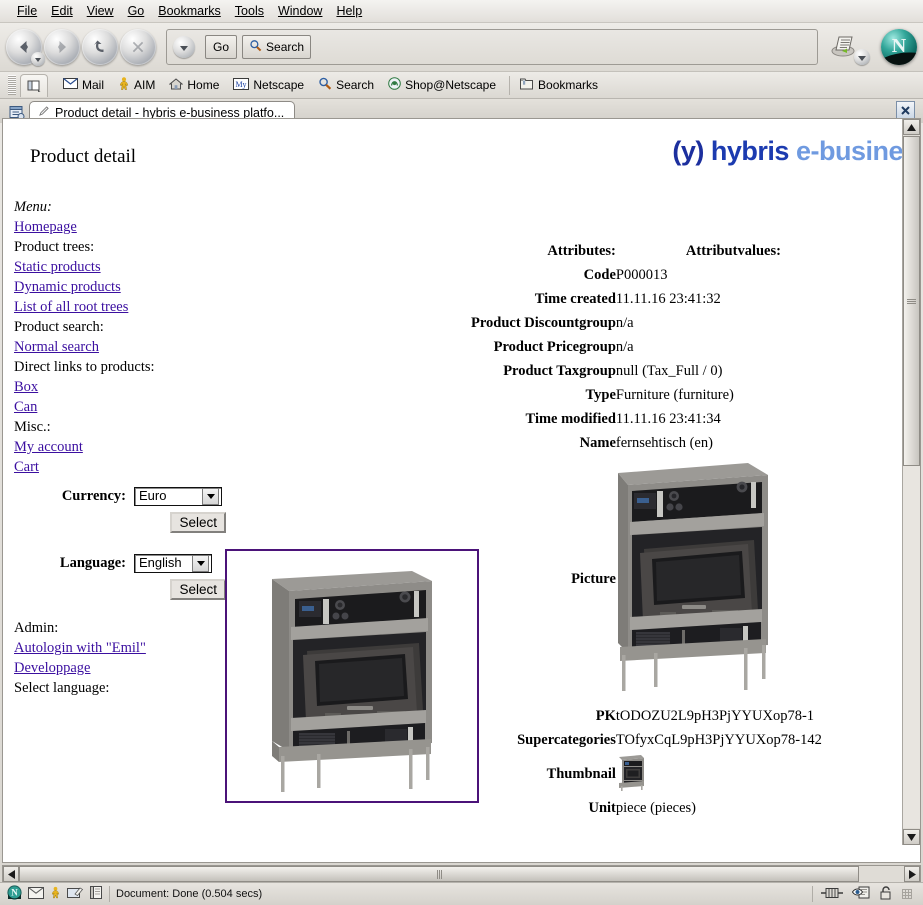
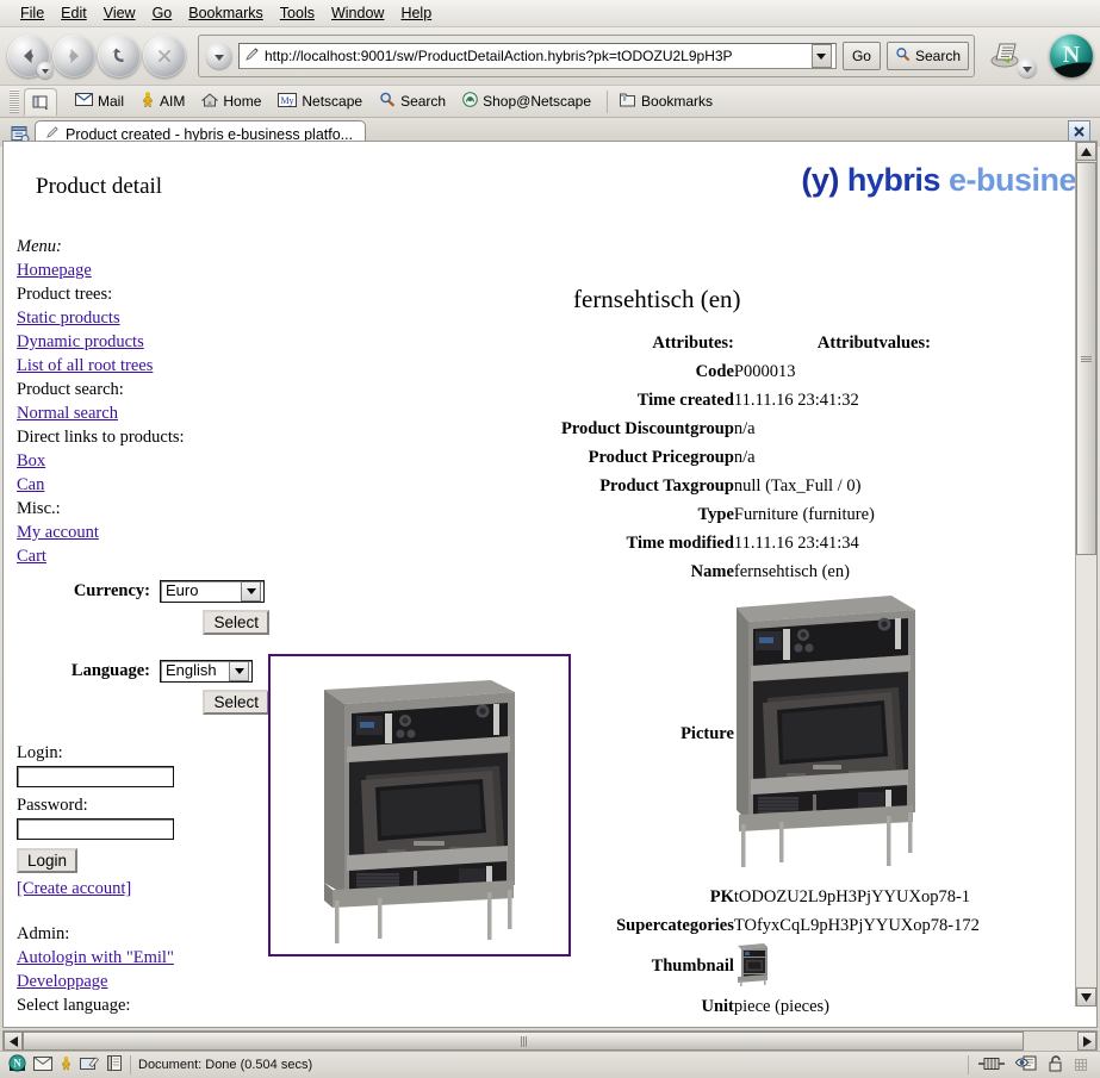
  File
  Edit
  View
  Go
  Bookmarks
  Tools
  Window
  Help
+ http://localhost:9001/sw/ProductDetailAction.hybris?pk=tODOZU2L9pH3P
  Go
  Search
  N
  Mail
  AIM
  Home
  My
  Netscape
  Search
  Shop@Netscape
  Bookmarks
- Product detail - hybris e-business platfo...
+ Product created - hybris e-business platfo...
  Product detail
  (y) hybris e-busine
  Menu:
  Homepage
  Product trees:
  Static products
  Dynamic products
  List of all root trees
  Product search:
  Normal search
  Direct links to products:
  Box
  Can
  Misc.:
  My account
  Cart
  Currency:
  Euro
  Select
  Language:
  English
  Select
+ Login:
+ Password:
+ Login
+ [Create account]
  Admin:
  Autologin with "Emil"
  Developpage
  Select language:
+ fernsehtisch (en)
  Attributes:	Attributvalues:
  Code	P000013
  Time created	11.11.16 23:41:32
  Product Discountgroup	n/a
  Product Pricegroup	n/a
  Product Taxgroup	null (Tax_Full / 0)
  Type	Furniture (furniture)
  Time modified	11.11.16 23:41:34
  Name	fernsehtisch (en)
  Picture
  PK	tODOZU2L9pH3PjYYUXop78-1
- Supercategories	TOfyxCqL9pH3PjYYUXop78-142
+ Supercategories	TOfyxCqL9pH3PjYYUXop78-172
  Thumbnail
  Unit	piece (pieces)
  N
  Document: Done (0.504 secs)
